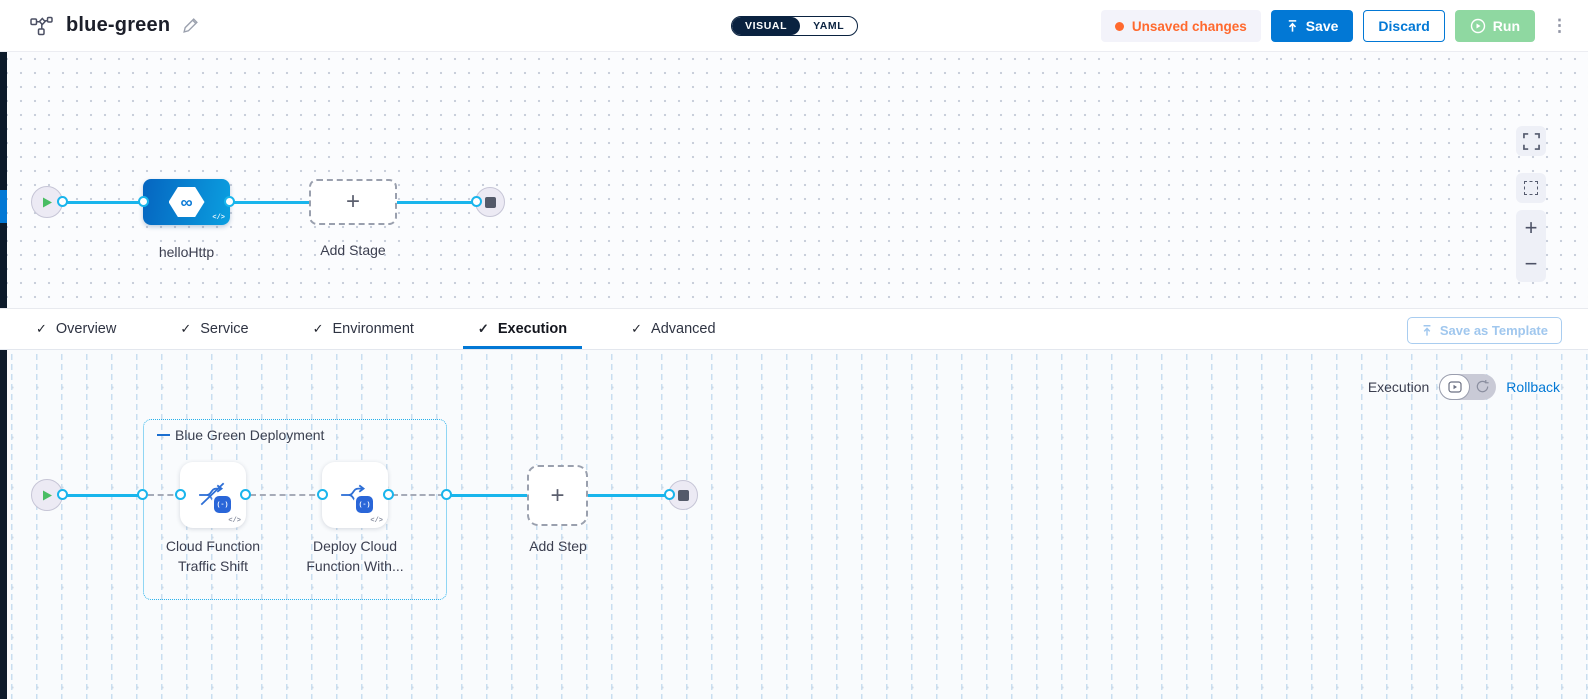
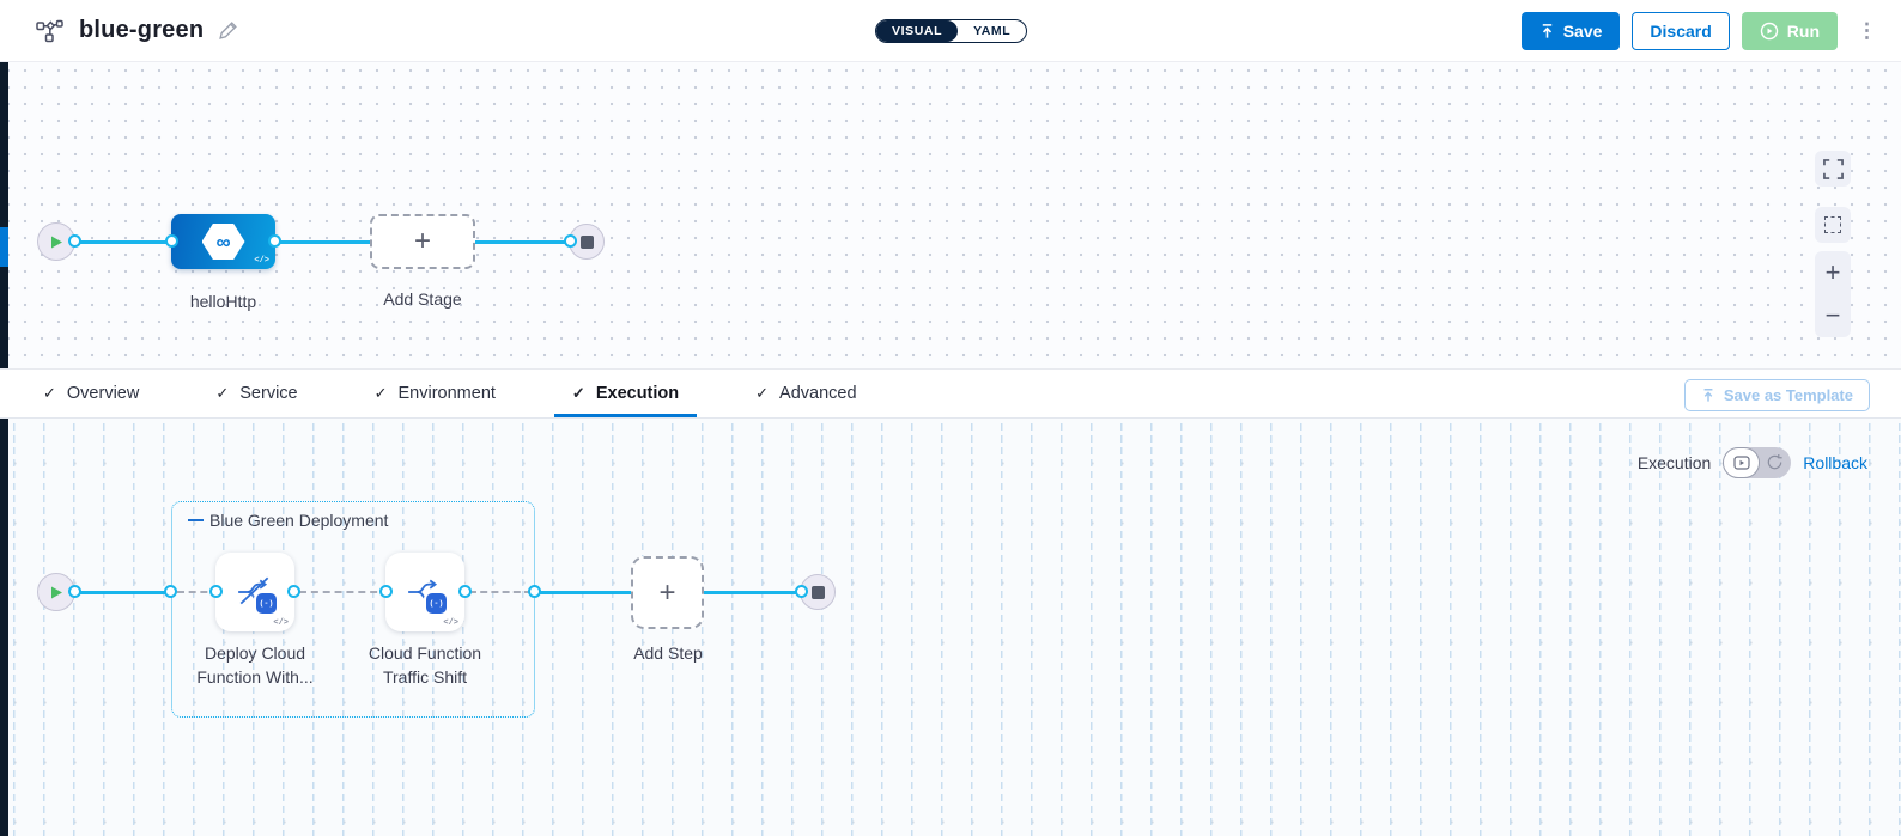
  blue-green
  VISUAL
  YAML
- Unsaved changes
  Save
  Discard
  Run
  ⋮
  ∞
  </>
  helloHttp
  +
  Add Stage
  +
  −
  ✓
  Overview
  ✓
  Service
  ✓
  Environment
  ✓
  Execution
  ✓
  Advanced
  Save as Template
  Execution
  Rollback
  Blue Green Deployment
  </>
- Cloud Function Traffic Shift
+ Deploy Cloud Function With...
  </>
- Deploy Cloud Function With...
+ Cloud Function Traffic Shift
  +
  Add Step
